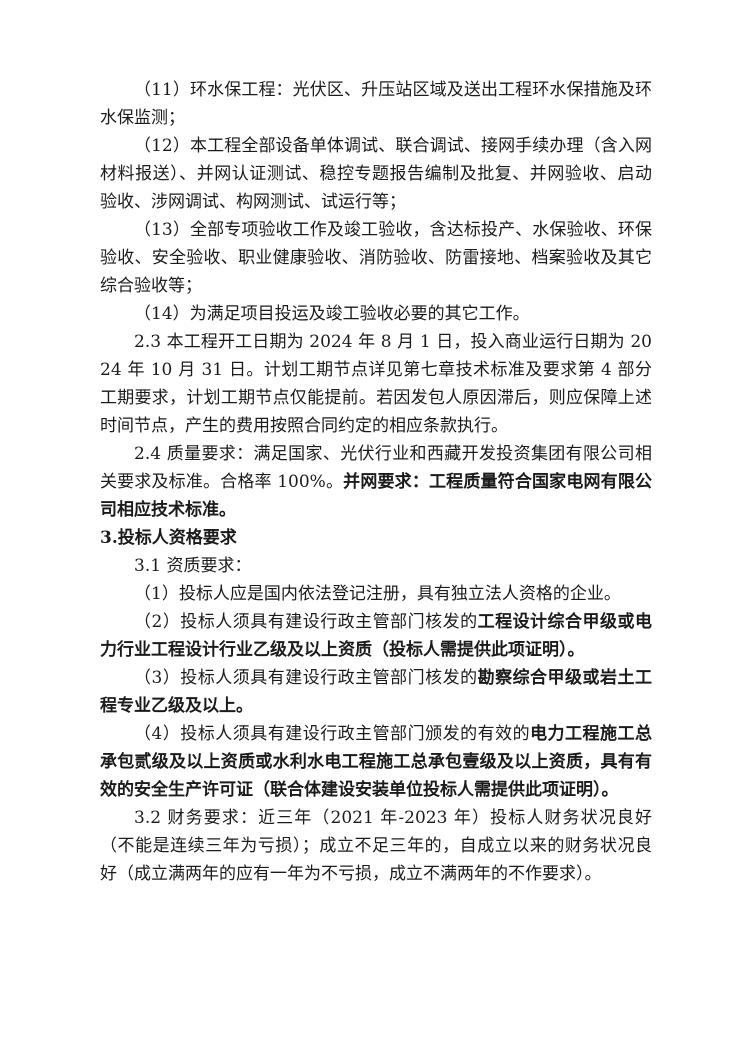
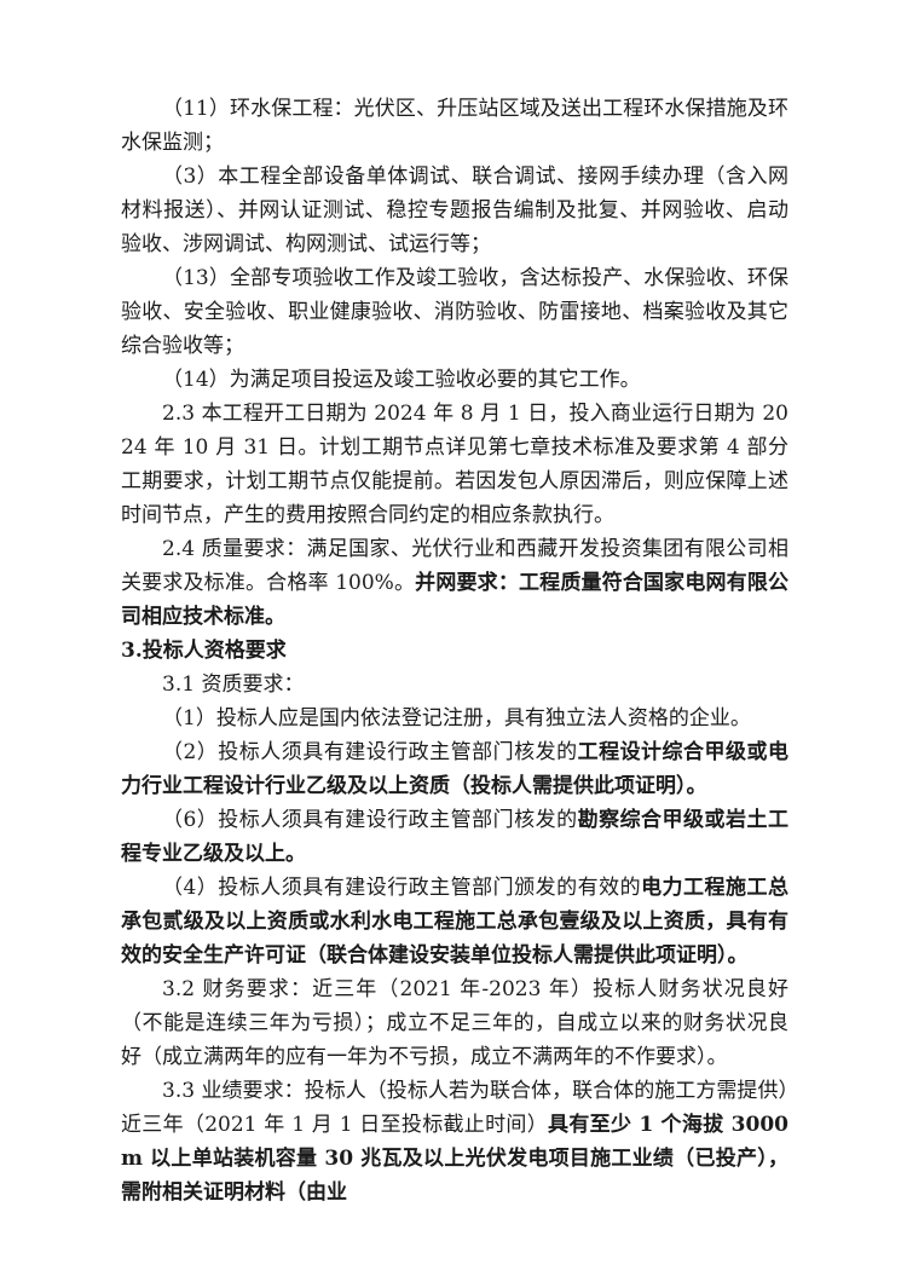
  （11）环水保工程：光伏区、升压站区域及送出工程环水保措施及环水保监测；
- （12）本工程全部设备单体调试、联合调试、接网手续办理（含入网材料报送）、并网认证测试、稳控专题报告编制及批复、并网验收、启动验收、涉网调试、构网测试、试运行等；
+ （3）本工程全部设备单体调试、联合调试、接网手续办理（含入网材料报送）、并网认证测试、稳控专题报告编制及批复、并网验收、启动验收、涉网调试、构网测试、试运行等；
  （13）全部专项验收工作及竣工验收，含达标投产、水保验收、环保验收、安全验收、职业健康验收、消防验收、防雷接地、档案验收及其它综合验收等；
  （14）为满足项目投运及竣工验收必要的其它工作。
  2.3 本工程开工日期为 2024 年 8 月 1 日，投入商业运行日期为 2024 年 10 月 31 日。计划工期节点详见第七章技术标准及要求第 4 部分工期要求，计划工期节点仅能提前。若因发包人原因滞后，则应保障上述时间节点，产生的费用按照合同约定的相应条款执行。
  2.4 质量要求：满足国家、光伏行业和西藏开发投资集团有限公司相关要求及标准。合格率 100%。并网要求：工程质量符合国家电网有限公司相应技术标准。
  3.投标人资格要求
  3.1 资质要求：
  （1）投标人应是国内依法登记注册，具有独立法人资格的企业。
  （2）投标人须具有建设行政主管部门核发的工程设计综合甲级或电力行业工程设计行业乙级及以上资质（投标人需提供此项证明）。
- （3）投标人须具有建设行政主管部门核发的勘察综合甲级或岩土工程专业乙级及以上。
+ （6）投标人须具有建设行政主管部门核发的勘察综合甲级或岩土工程专业乙级及以上。
  （4）投标人须具有建设行政主管部门颁发的有效的电力工程施工总承包贰级及以上资质或水利水电工程施工总承包壹级及以上资质，具有有效的安全生产许可证（联合体建设安装单位投标人需提供此项证明）。
  3.2 财务要求：近三年（2021 年-2023 年）投标人财务状况良好（不能是连续三年为亏损）；成立不足三年的，自成立以来的财务状况良好（成立满两年的应有一年为不亏损，成立不满两年的不作要求）。
+ 3.3 业绩要求：投标人（投标人若为联合体，联合体的施工方需提供）近三年（2021 年 1 月 1 日至投标截止时间）具有至少 1 个海拔 3000m 以上单站装机容量 30 兆瓦及以上光伏发电项目施工业绩（已投产），需附相关证明材料（由业
